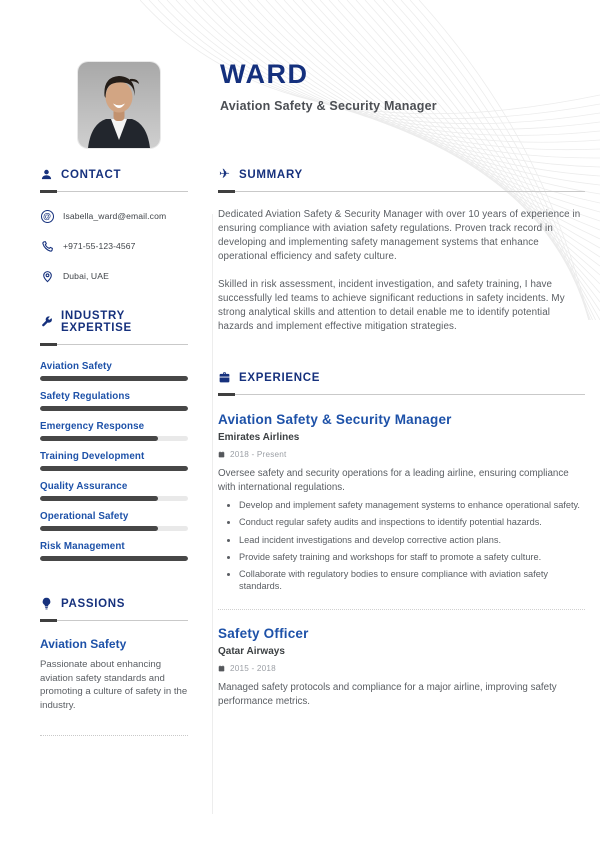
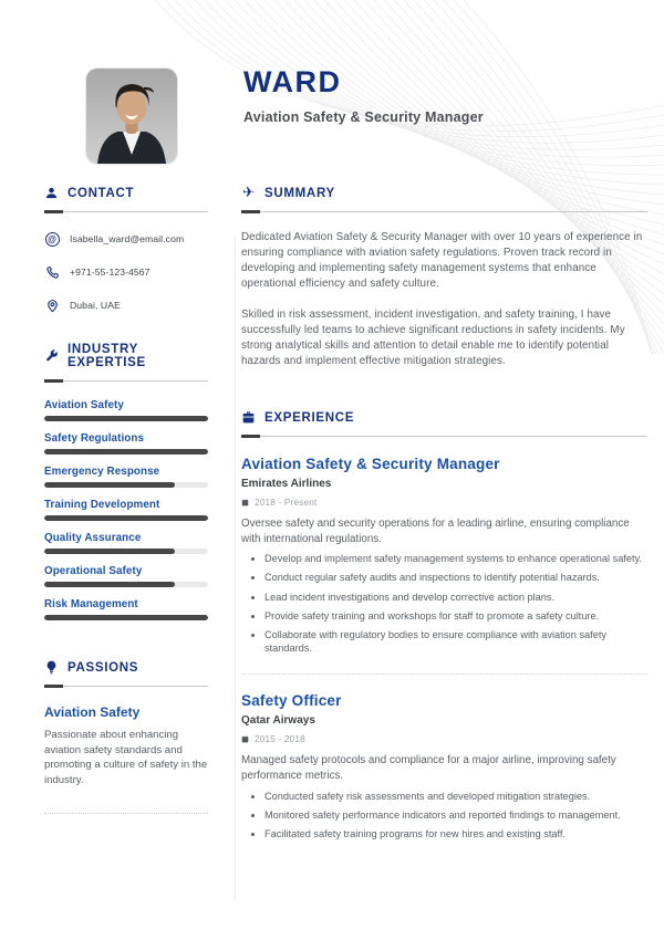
  WARD
  Aviation Safety & Security Manager
  CONTACT
  @
  Isabella_ward@email.com
  +971-55-123-4567
  Dubai, UAE
  INDUSTRY EXPERTISE
  Aviation Safety
  Safety Regulations
  Emergency Response
  Training Development
  Quality Assurance
  Operational Safety
  Risk Management
  PASSIONS
  Aviation Safety
  Passionate about enhancing aviation safety standards and promoting a culture of safety in the industry.
  ✈
  SUMMARY
  Dedicated Aviation Safety & Security Manager with over 10 years of experience in ensuring compliance with aviation safety regulations. Proven track record in developing and implementing safety management systems that enhance operational efficiency and safety culture.
  Skilled in risk assessment, incident investigation, and safety training, I have successfully led teams to achieve significant reductions in safety incidents. My strong analytical skills and attention to detail enable me to identify potential hazards and implement effective mitigation strategies.
  EXPERIENCE
  Aviation Safety & Security Manager
  Emirates Airlines
  2018 - Present
  Oversee safety and security operations for a leading airline, ensuring compliance with international regulations.
  Develop and implement safety management systems to enhance operational safety.
  Conduct regular safety audits and inspections to identify potential hazards.
  Lead incident investigations and develop corrective action plans.
  Provide safety training and workshops for staff to promote a safety culture.
  Collaborate with regulatory bodies to ensure compliance with aviation safety standards.
  Safety Officer
  Qatar Airways
  2015 - 2018
  Managed safety protocols and compliance for a major airline, improving safety performance metrics.
+ Conducted safety risk assessments and developed mitigation strategies.
+ Monitored safety performance indicators and reported findings to management.
+ Facilitated safety training programs for new hires and existing staff.
